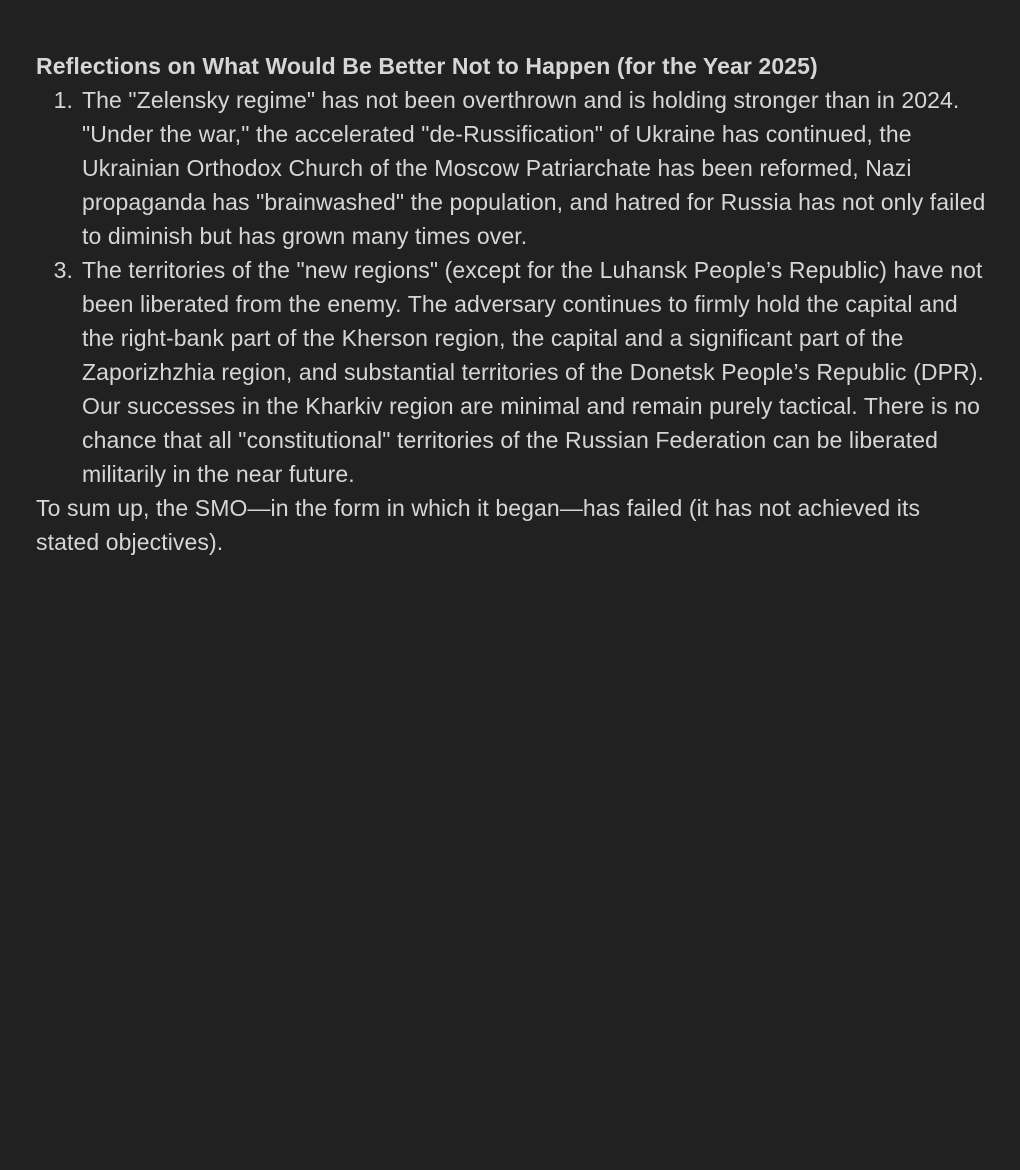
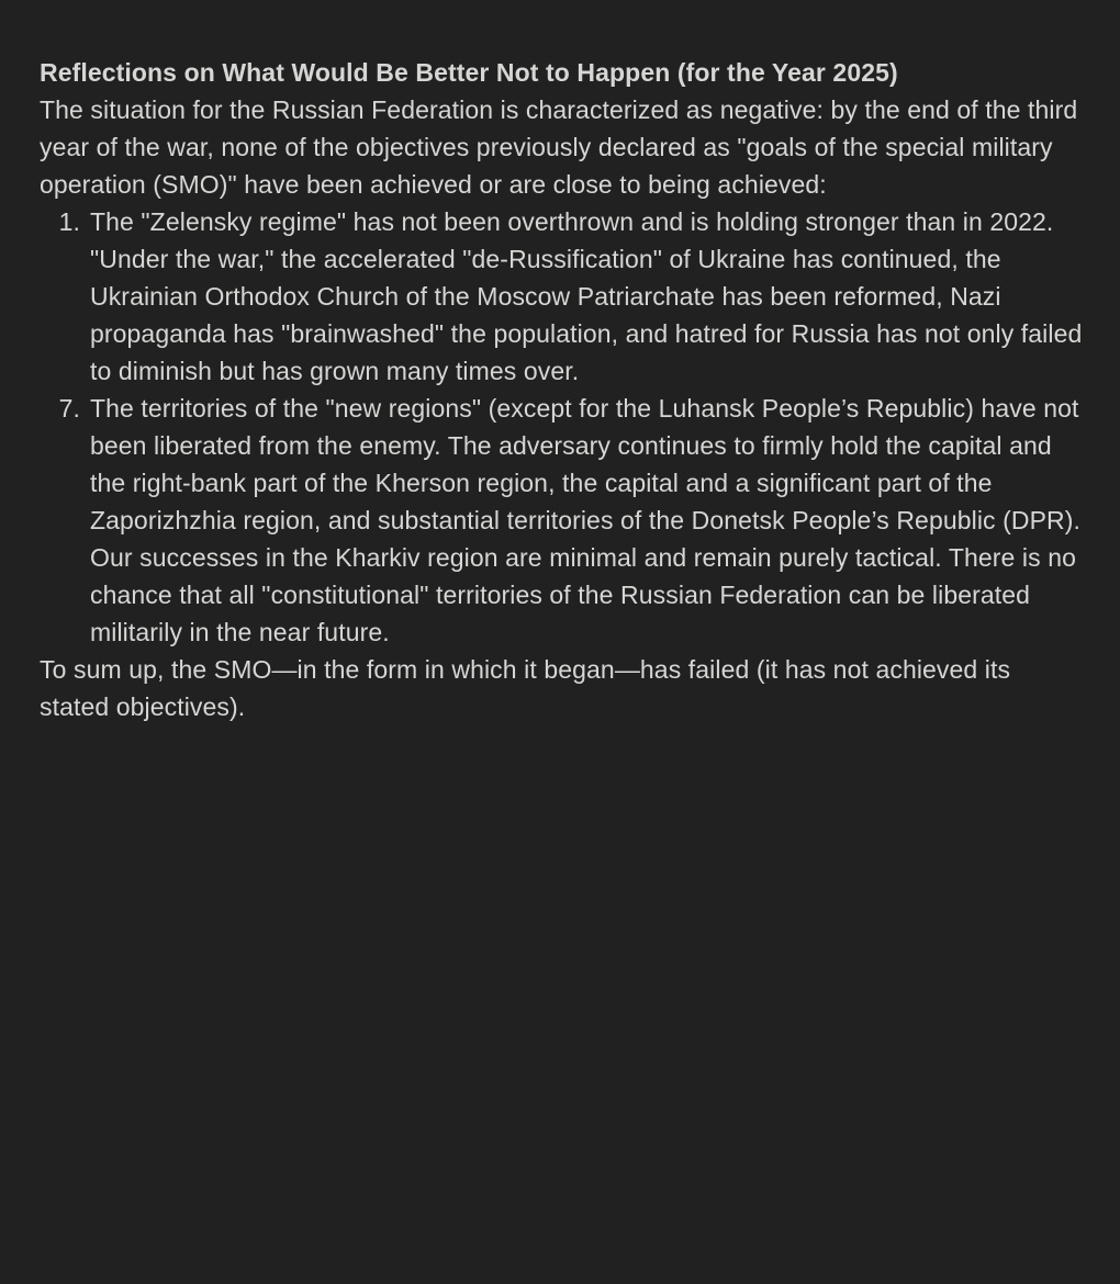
  Reflections on What Would Be Better Not to Happen (for the Year 2025)
+ The situation for the Russian Federation is characterized as negative: by the end of the third year of the war, none of the objectives previously declared as "goals of the special military operation (SMO)" have been achieved or are close to being achieved:
  1.
- The "Zelensky regime" has not been overthrown and is holding stronger than in 2024. "Under the war," the accelerated "de-Russification" of Ukraine has continued, the Ukrainian Orthodox Church of the Moscow Patriarchate has been reformed, Nazi propaganda has "brainwashed" the population, and hatred for Russia has not only failed to diminish but has grown many times over.
+ The "Zelensky regime" has not been overthrown and is holding stronger than in 2022. "Under the war," the accelerated "de-Russification" of Ukraine has continued, the Ukrainian Orthodox Church of the Moscow Patriarchate has been reformed, Nazi propaganda has "brainwashed" the population, and hatred for Russia has not only failed to diminish but has grown many times over.
- 3.
+ 7.
  The territories of the "new regions" (except for the Luhansk People’s Republic) have not been liberated from the enemy. The adversary continues to firmly hold the capital and the right-bank part of the Kherson region, the capital and a significant part of the Zaporizhzhia region, and substantial territories of the Donetsk People’s Republic (DPR). Our successes in the Kharkiv region are minimal and remain purely tactical. There is no chance that all "constitutional" territories of the Russian Federation can be liberated militarily in the near future.
  To sum up, the SMO—in the form in which it began—has failed (it has not achieved its stated objectives).
